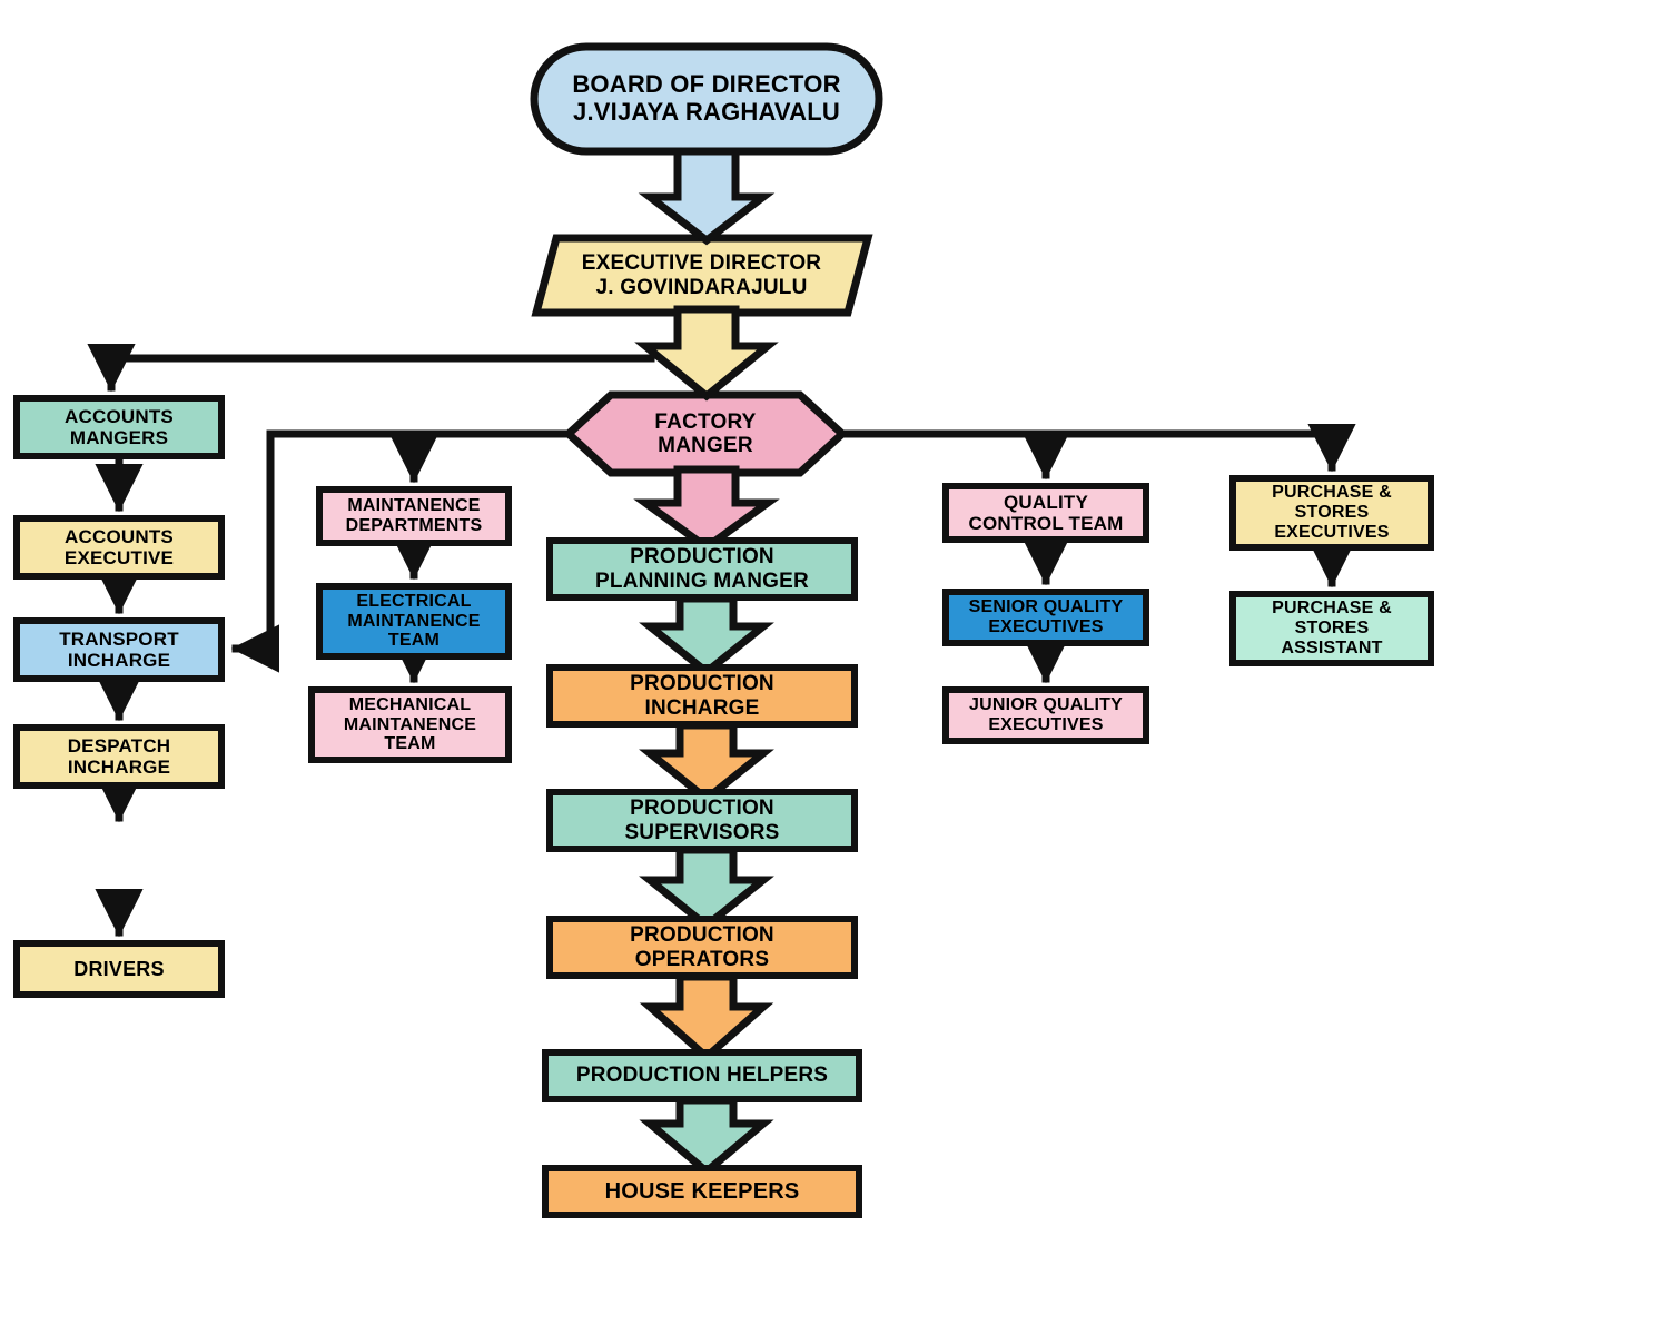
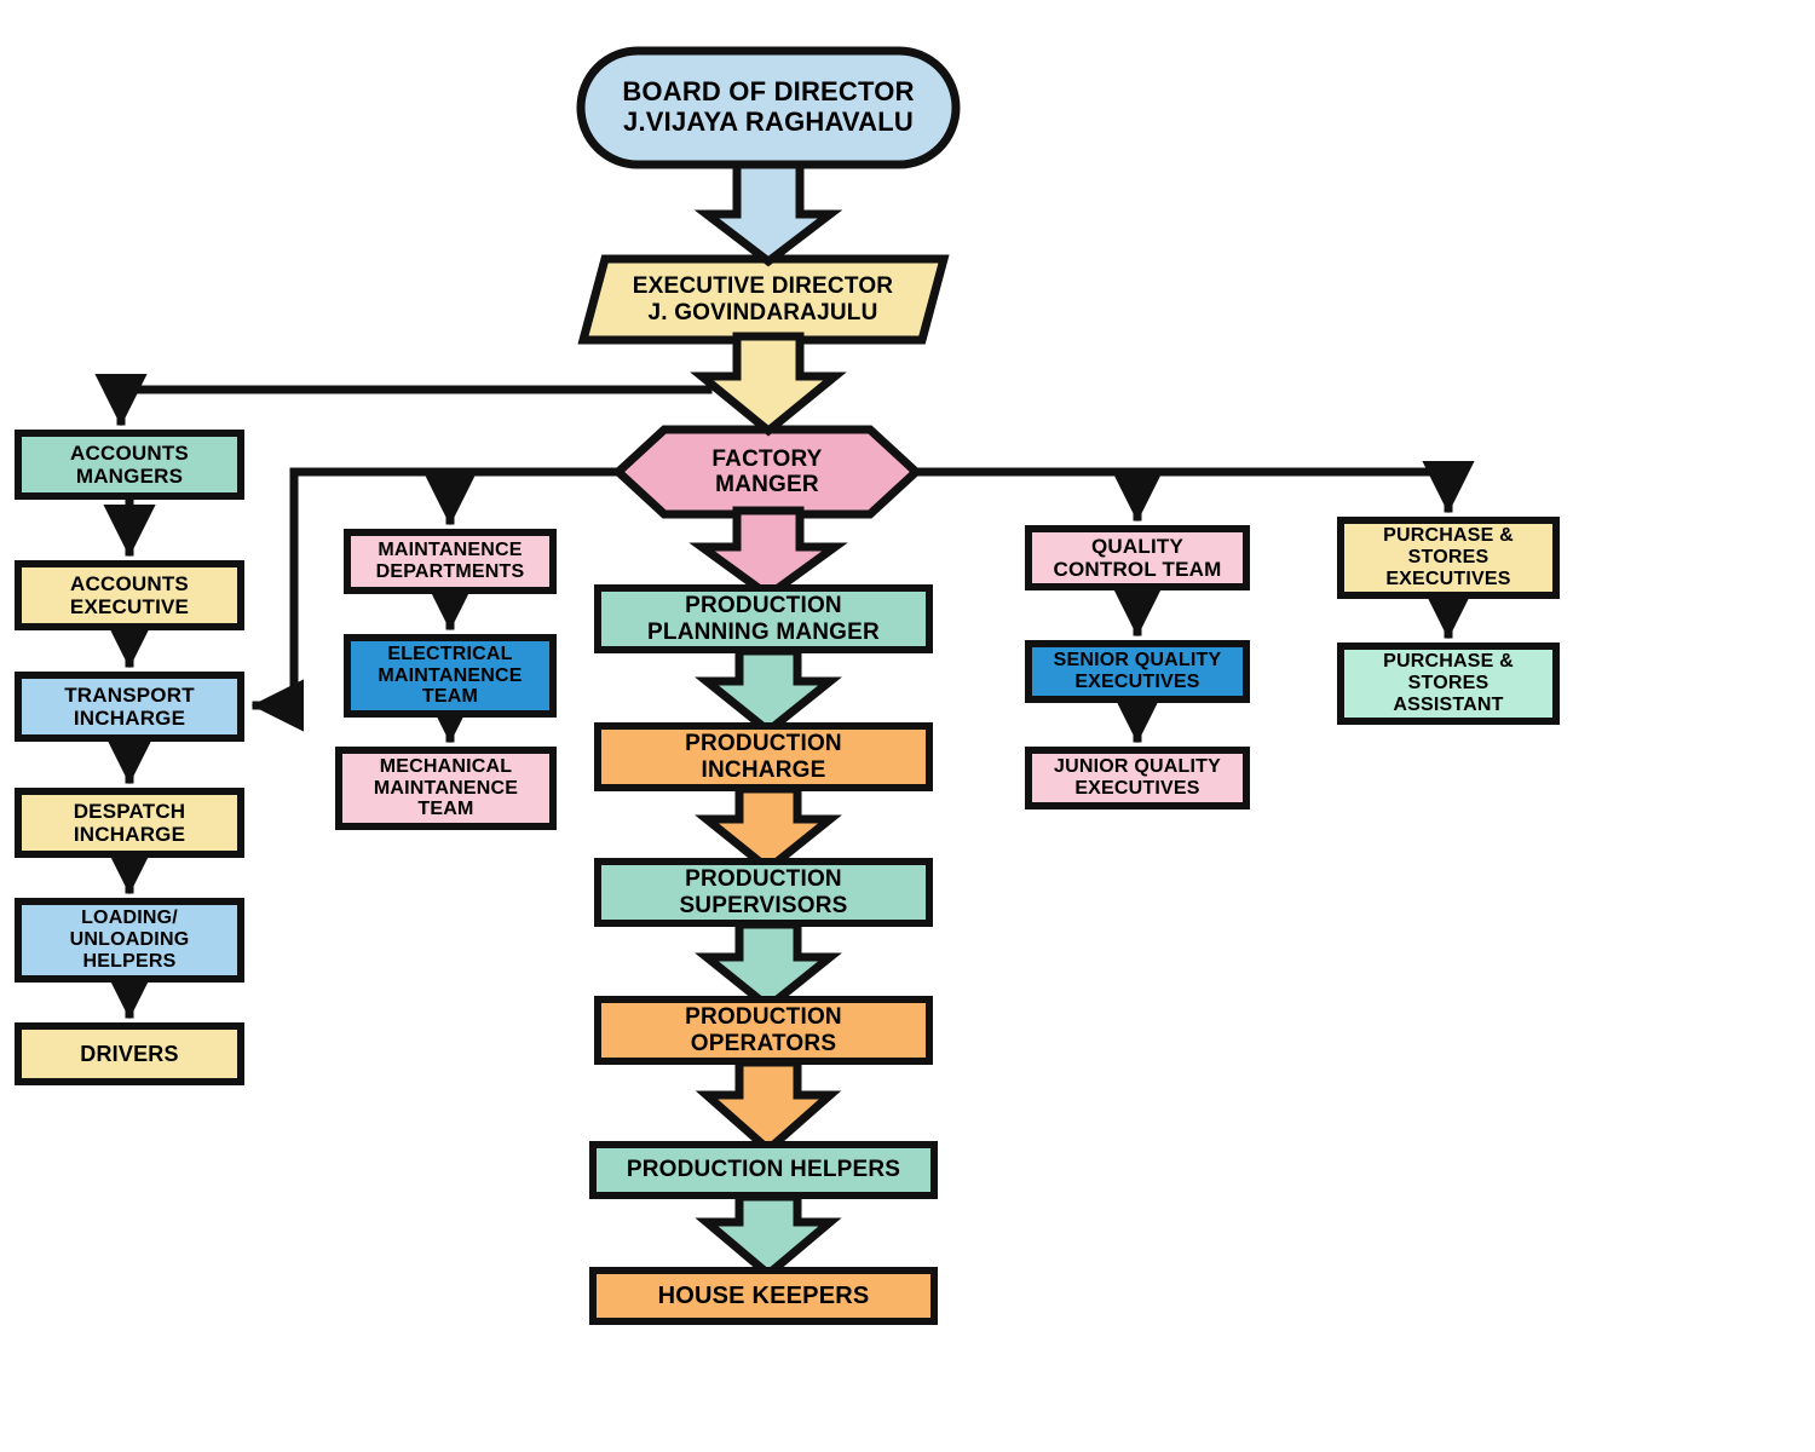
  BOARD OF DIRECTOR
  J.VIJAYA RAGHAVALU
  EXECUTIVE DIRECTOR
  J. GOVINDARAJULU
  FACTORY
  MANGER
  ACCOUNTS
  MANGERS
  ACCOUNTS
  EXECUTIVE
  TRANSPORT
  INCHARGE
  DESPATCH
  INCHARGE
+ LOADING/
+ UNLOADING
+ HELPERS
  DRIVERS
  MAINTANENCE
  DEPARTMENTS
  ELECTRICAL
  MAINTANENCE
  TEAM
  MECHANICAL
  MAINTANENCE
  TEAM
  PRODUCTION
  PLANNING MANGER
  PRODUCTION
  INCHARGE
  PRODUCTION
  SUPERVISORS
  PRODUCTION
  OPERATORS
  PRODUCTION HELPERS
  HOUSE KEEPERS
  QUALITY
  CONTROL TEAM
  SENIOR QUALITY
  EXECUTIVES
  JUNIOR QUALITY
  EXECUTIVES
  PURCHASE &
  STORES
  EXECUTIVES
  PURCHASE &
  STORES
  ASSISTANT
